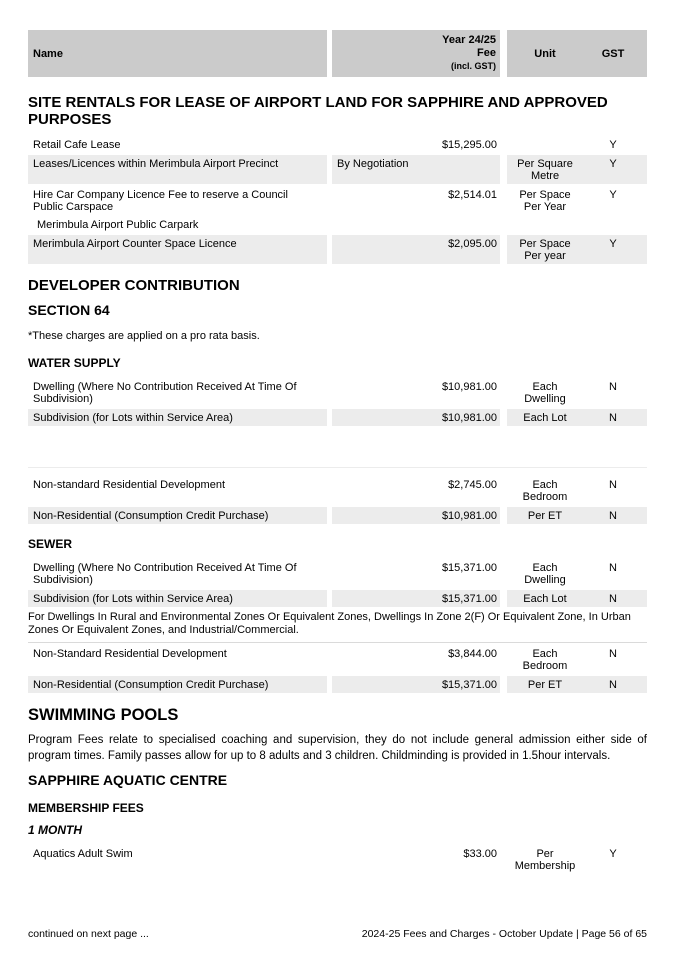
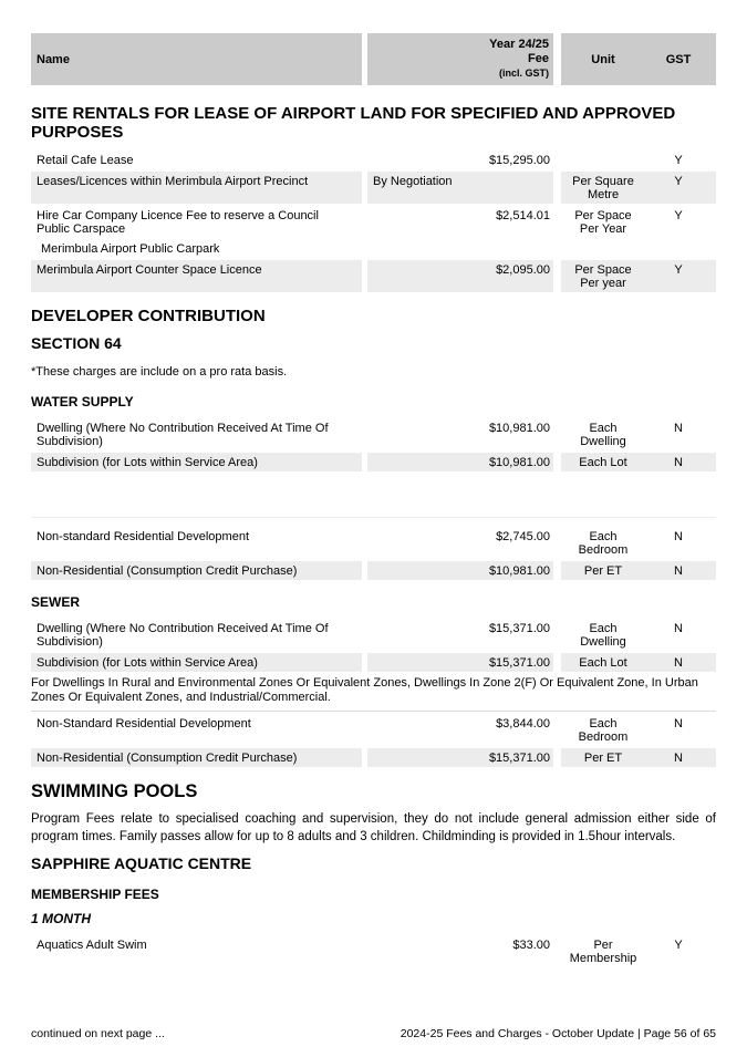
  Name
  Year 24/25
  Fee
  (incl. GST)
  Unit
  GST
- SITE RENTALS FOR LEASE OF AIRPORT LAND FOR SAPPHIRE AND APPROVED PURPOSES
+ SITE RENTALS FOR LEASE OF AIRPORT LAND FOR SPECIFIED AND APPROVED PURPOSES
  Retail Cafe Lease
  $15,295.00
  Y
  Leases/Licences within Merimbula Airport Precinct
  By Negotiation
  Per Square
  Metre
  Y
  Hire Car Company Licence Fee to reserve a Council Public Carspace
  $2,514.01
  Per Space
  Per Year
  Y
  Merimbula Airport Public Carpark
  Merimbula Airport Counter Space Licence
  $2,095.00
  Per Space
  Per year
  Y
  DEVELOPER CONTRIBUTION
  SECTION 64
- *These charges are applied on a pro rata basis.
+ *These charges are include on a pro rata basis.
  WATER SUPPLY
  Dwelling (Where No Contribution Received At Time Of Subdivision)
  $10,981.00
  Each
  Dwelling
  N
  Subdivision (for Lots within Service Area)
  $10,981.00
  Each Lot
  N
  Non-standard Residential Development
  $2,745.00
  Each
  Bedroom
  N
  Non-Residential (Consumption Credit Purchase)
  $10,981.00
  Per ET
  N
  SEWER
  Dwelling (Where No Contribution Received At Time Of Subdivision)
  $15,371.00
  Each
  Dwelling
  N
  Subdivision (for Lots within Service Area)
  $15,371.00
  Each Lot
  N
  For Dwellings In Rural and Environmental Zones Or Equivalent Zones, Dwellings In Zone 2(F) Or Equivalent Zone, In Urban Zones Or Equivalent Zones, and Industrial/Commercial.
  Non-Standard Residential Development
  $3,844.00
  Each
  Bedroom
  N
  Non-Residential (Consumption Credit Purchase)
  $15,371.00
  Per ET
  N
  SWIMMING POOLS
  Program Fees relate to specialised coaching and supervision, they do not include general admission either side of program times. Family passes allow for up to 8 adults and 3 children. Childminding is provided in 1.5hour intervals.
  SAPPHIRE AQUATIC CENTRE
  MEMBERSHIP FEES
  1 MONTH
  Aquatics Adult Swim
  $33.00
  Per
  Membership
  Y
  continued on next page ...
  2024-25 Fees and Charges - October Update | Page 56 of 65
